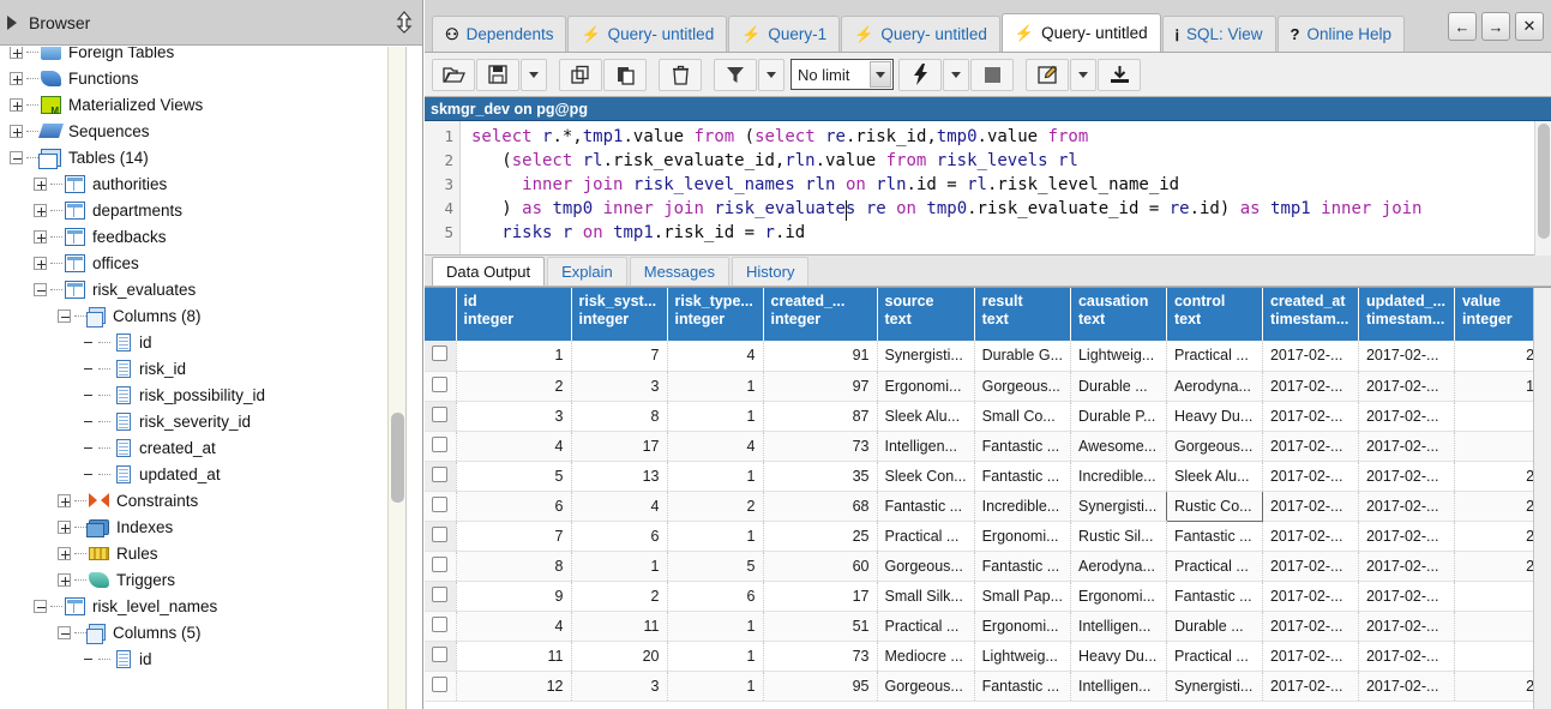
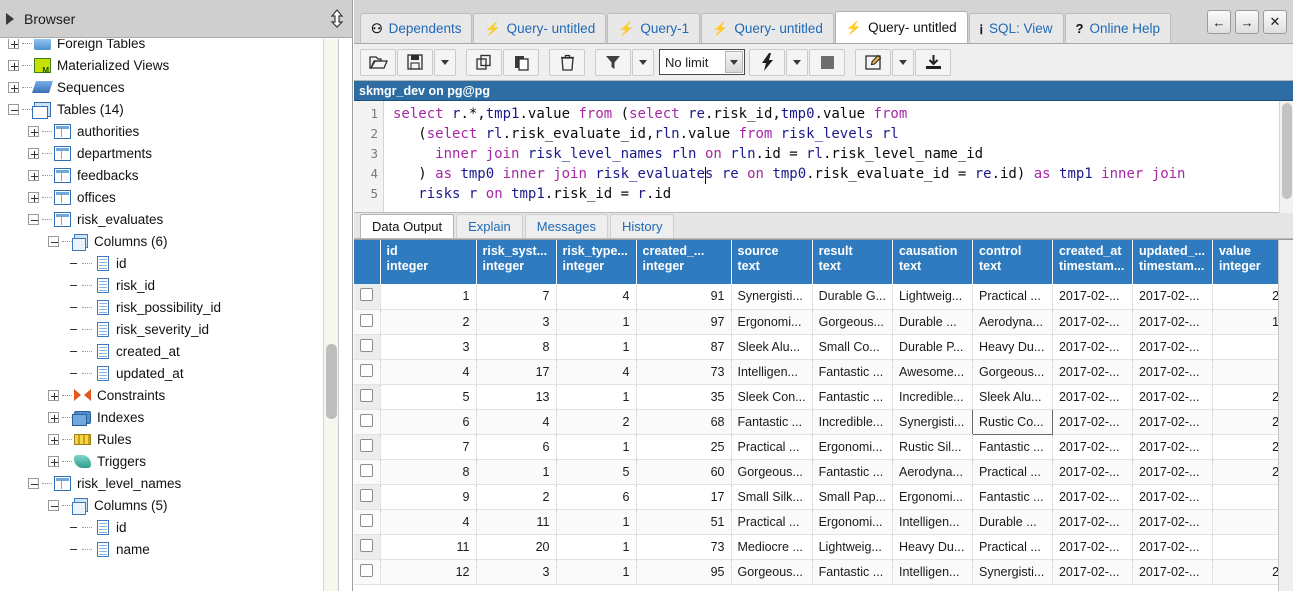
  Browser
  Foreign Tables
- Functions
  Materialized Views
  Sequences
  Tables (14)
  authorities
  departments
  feedbacks
  offices
  risk_evaluates
- Columns (8)
+ Columns (6)
  id
  risk_id
  risk_possibility_id
  risk_severity_id
  created_at
  updated_at
  Constraints
  Indexes
  Rules
  Triggers
  risk_level_names
  Columns (5)
  id
+ name
  ⚇
  Dependents
  ⚡
  Query- untitled
  ⚡
  Query-1
  ⚡
  Query- untitled
  ⚡
  Query- untitled
  ℹ
  SQL: View
  ?
  Online Help
  ←
  →
  ✕
  No limit
  skmgr_dev on pg@pg
  1
  2
  3
  4
  5
  select r.*,tmp1.value from (select re.risk_id,tmp0.value from
  (select rl.risk_evaluate_id,rln.value from risk_levels rl
  inner join risk_level_names rln on rln.id = rl.risk_level_name_id
  ) as tmp0 inner join risk_evaluates re on tmp0.risk_evaluate_id = re.id) as tmp1 inner join
  risks r on tmp1.risk_id = r.id
  Data Output
  Explain
  Messages
  History
  	idinteger	risk_syst...integer	risk_type...integer	created_...integer	sourcetext	resulttext	causationtext	controltext	created_attimestam...	updated_...timestam...	valueinteger
  	1	7	4	91	Synergisti...	Durable G...	Lightweig...	Practical ...	2017-02-...	2017-02-...	2
  	2	3	1	97	Ergonomi...	Gorgeous...	Durable ...	Aerodyna...	2017-02-...	2017-02-...	1
  	3	8	1	87	Sleek Alu...	Small Co...	Durable P...	Heavy Du...	2017-02-...	2017-02-...
  	4	17	4	73	Intelligen...	Fantastic ...	Awesome...	Gorgeous...	2017-02-...	2017-02-...
  	5	13	1	35	Sleek Con...	Fantastic ...	Incredible...	Sleek Alu...	2017-02-...	2017-02-...	2
  	6	4	2	68	Fantastic ...	Incredible...	Synergisti...	Rustic Co...	2017-02-...	2017-02-...	2
  	7	6	1	25	Practical ...	Ergonomi...	Rustic Sil...	Fantastic ...	2017-02-...	2017-02-...	2
  	8	1	5	60	Gorgeous...	Fantastic ...	Aerodyna...	Practical ...	2017-02-...	2017-02-...	2
  	9	2	6	17	Small Silk...	Small Pap...	Ergonomi...	Fantastic ...	2017-02-...	2017-02-...
  	4	11	1	51	Practical ...	Ergonomi...	Intelligen...	Durable ...	2017-02-...	2017-02-...
  	11	20	1	73	Mediocre ...	Lightweig...	Heavy Du...	Practical ...	2017-02-...	2017-02-...
  	12	3	1	95	Gorgeous...	Fantastic ...	Intelligen...	Synergisti...	2017-02-...	2017-02-...	2
